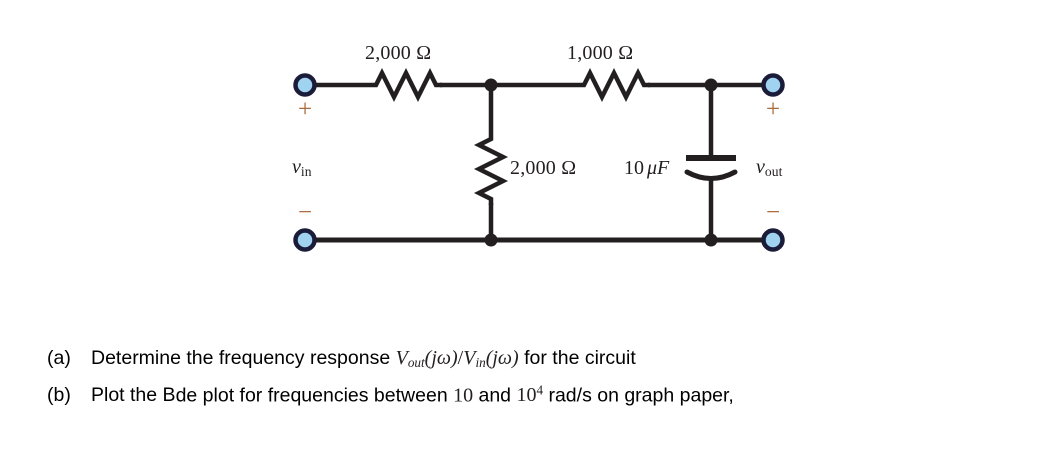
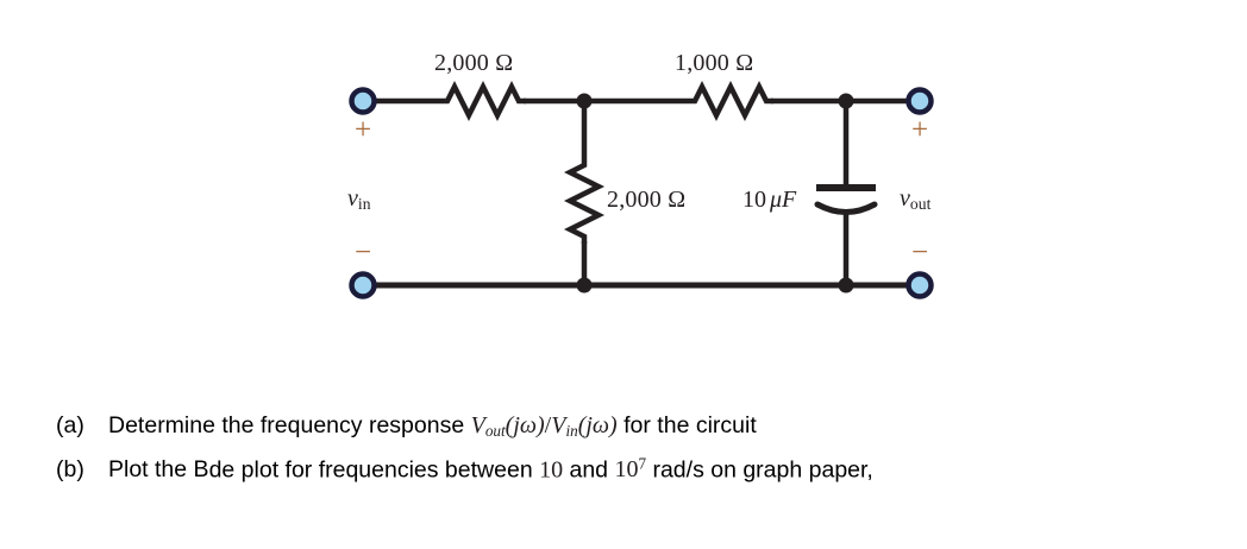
  2,000 Ω
  1,000 Ω
  2,000 Ω
  10 μF
  vin
  vout
  +
  −
  +
  −
  (a)
  Determine the frequency response Vout(jω)/Vin(jω) for the circuit
  (b)
- Plot the Bde plot for frequencies between 10 and 104 rad/s on graph paper,
+ Plot the Bde plot for frequencies between 10 and 107 rad/s on graph paper,
